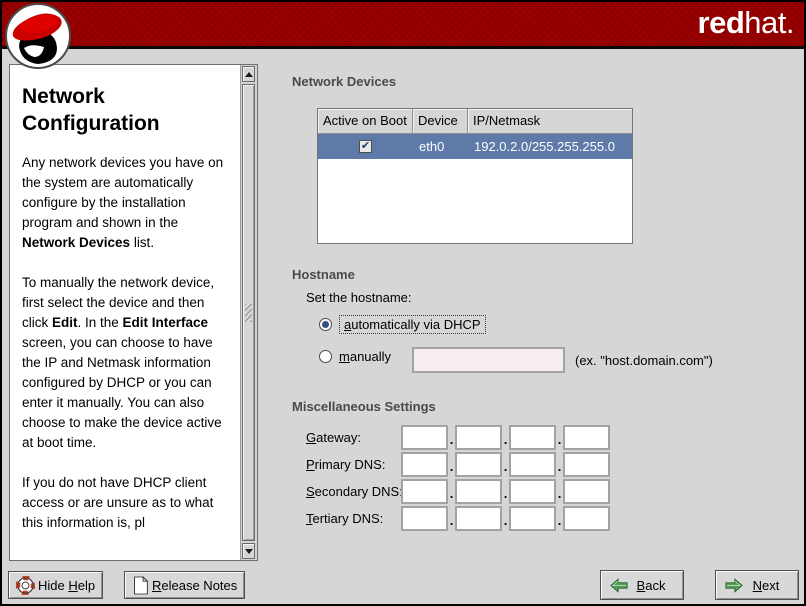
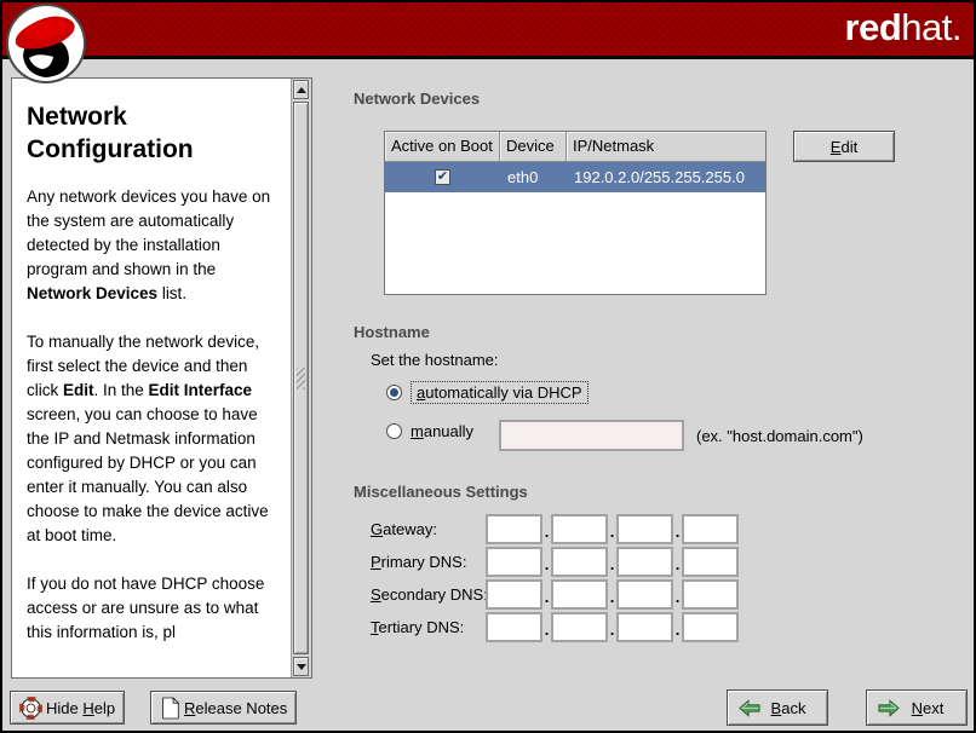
  redhat.
  Network Configuration
- Any network devices you have on the system are automatically configure by the installation program and shown in the Network Devices list.
+ Any network devices you have on the system are automatically detected by the installation program and shown in the Network Devices list.
  To manually the network device, first select the device and then click Edit. In the Edit Interface screen, you can choose to have the IP and Netmask information configured by DHCP or you can enter it manually. You can also choose to make the device active at boot time.
- If you do not have DHCP client access or are unsure as to what this information is, pl
+ If you do not have DHCP choose access or are unsure as to what this information is, pl
  Network Devices
  Active on Boot
  Device
  IP/Netmask
  ✔
  eth0
  192.0.2.0/255.255.255.0
+ E
+ dit
  Hostname
  Set the hostname:
  automatically via DHCP
  manually
  (ex. "host.domain.com")
  Miscellaneous Settings
  Gateway:
  .
  .
  .
  Primary DNS:
  .
  .
  .
  Secondary DNS
  .
  .
  .
  Tertiary DNS:
  .
  .
  .
  Hide Help
  Release Notes
  Back
  Next
